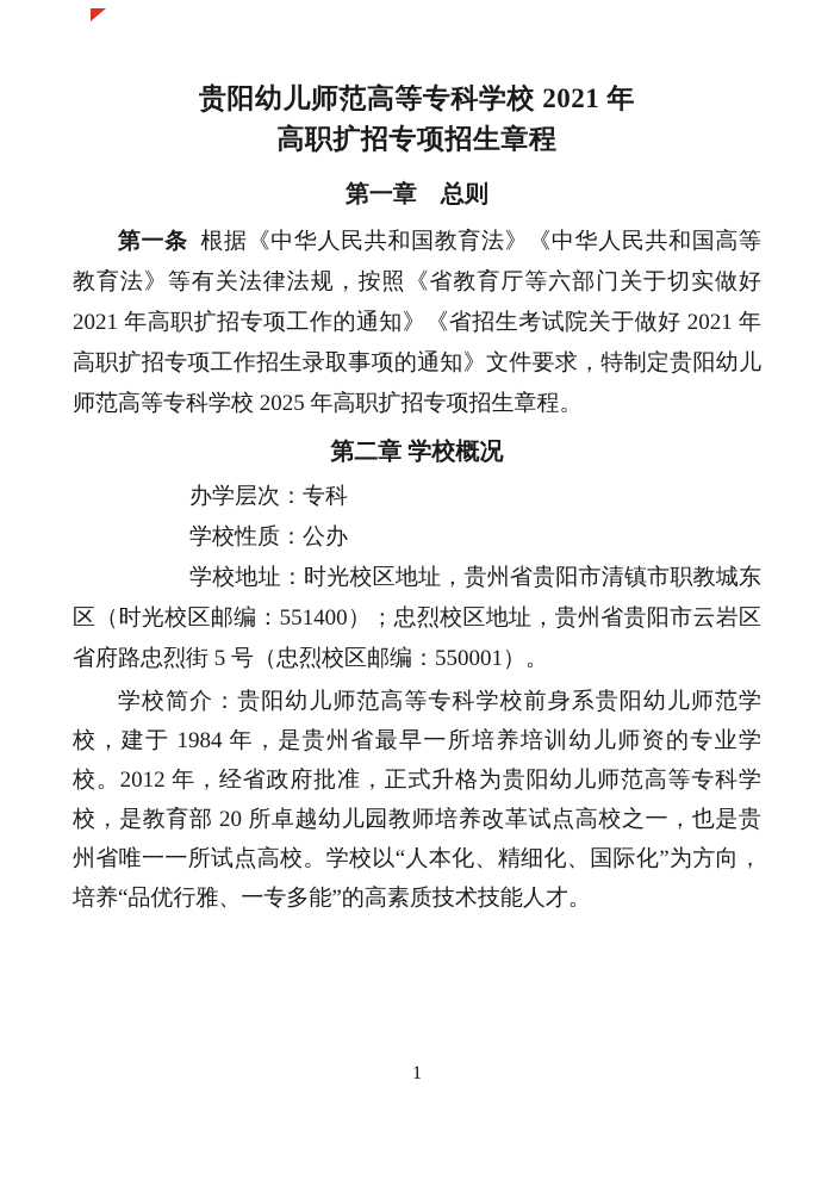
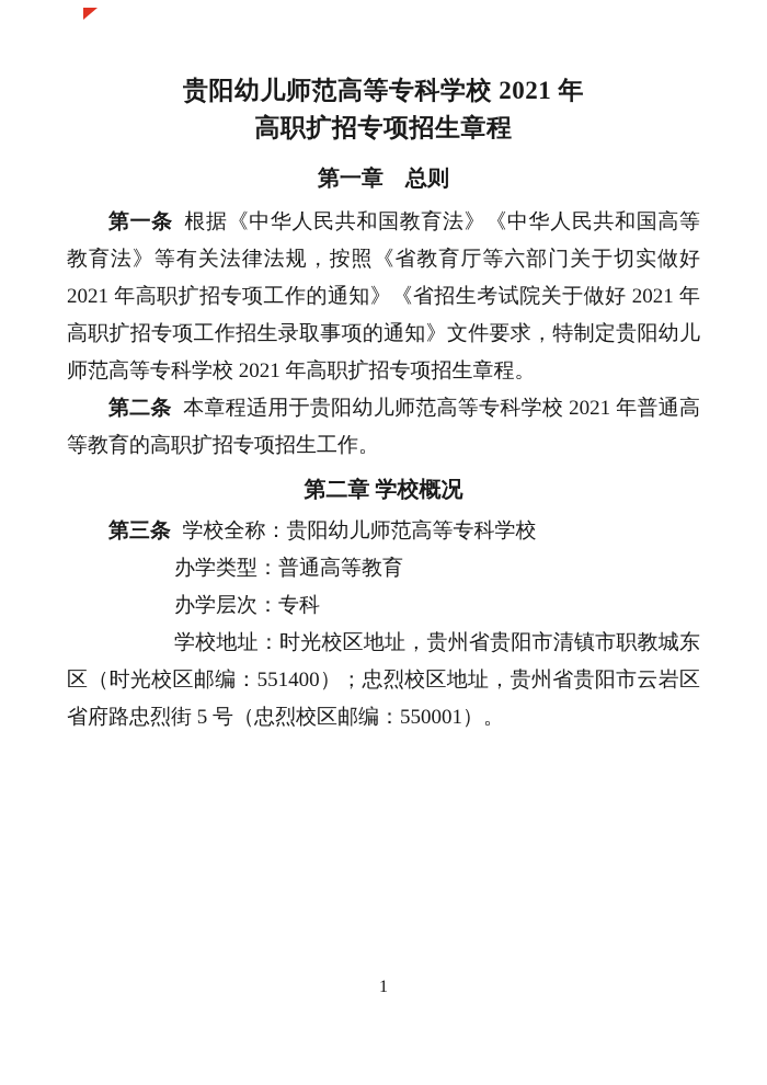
  贵阳幼儿师范高等专科学校 2021 年
  高职扩招专项招生章程
  第一章 总则
- 第一条 根据《中华人民共和国教育法》《中华人民共和国高等教育法》等有关法律法规，按照《省教育厅等六部门关于切实做好 2021 年高职扩招专项工作的通知》《省招生考试院关于做好 2021 年高职扩招专项工作招生录取事项的通知》文件要求，特制定贵阳幼儿师范高等专科学校 2025 年高职扩招专项招生章程。
+ 第一条 根据《中华人民共和国教育法》《中华人民共和国高等教育法》等有关法律法规，按照《省教育厅等六部门关于切实做好 2021 年高职扩招专项工作的通知》《省招生考试院关于做好 2021 年高职扩招专项工作招生录取事项的通知》文件要求，特制定贵阳幼儿师范高等专科学校 2021 年高职扩招专项招生章程。
+ 第二条 本章程适用于贵阳幼儿师范高等专科学校 2021 年普通高等教育的高职扩招专项招生工作。
  第二章 学校概况
+ 第三条 学校全称：贵阳幼儿师范高等专科学校
+ 办学类型：普通高等教育
  办学层次：专科
- 学校性质：公办
  学校地址：时光校区地址，贵州省贵阳市清镇市职教城东区（时光校区邮编：551400）；忠烈校区地址，贵州省贵阳市云岩区省府路忠烈街 5 号（忠烈校区邮编：550001）。
- 学校简介：贵阳幼儿师范高等专科学校前身系贵阳幼儿师范学校，建于 1984 年，是贵州省最早一所培养培训幼儿师资的专业学校。2012 年，经省政府批准，正式升格为贵阳幼儿师范高等专科学校，是教育部 20 所卓越幼儿园教师培养改革试点高校之一，也是贵州省唯一一所试点高校。学校以“人本化、精细化、国际化”为方向，培养“品优行雅、一专多能”的高素质技术技能人才。
  1
